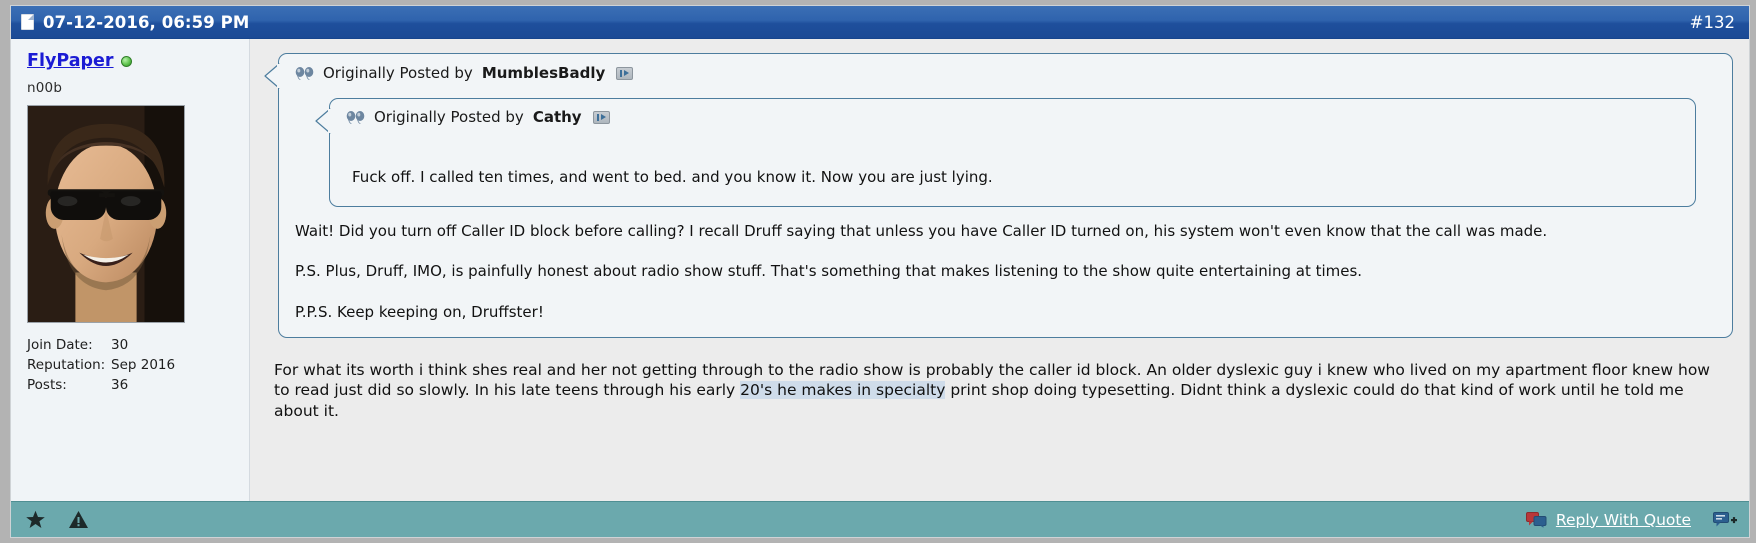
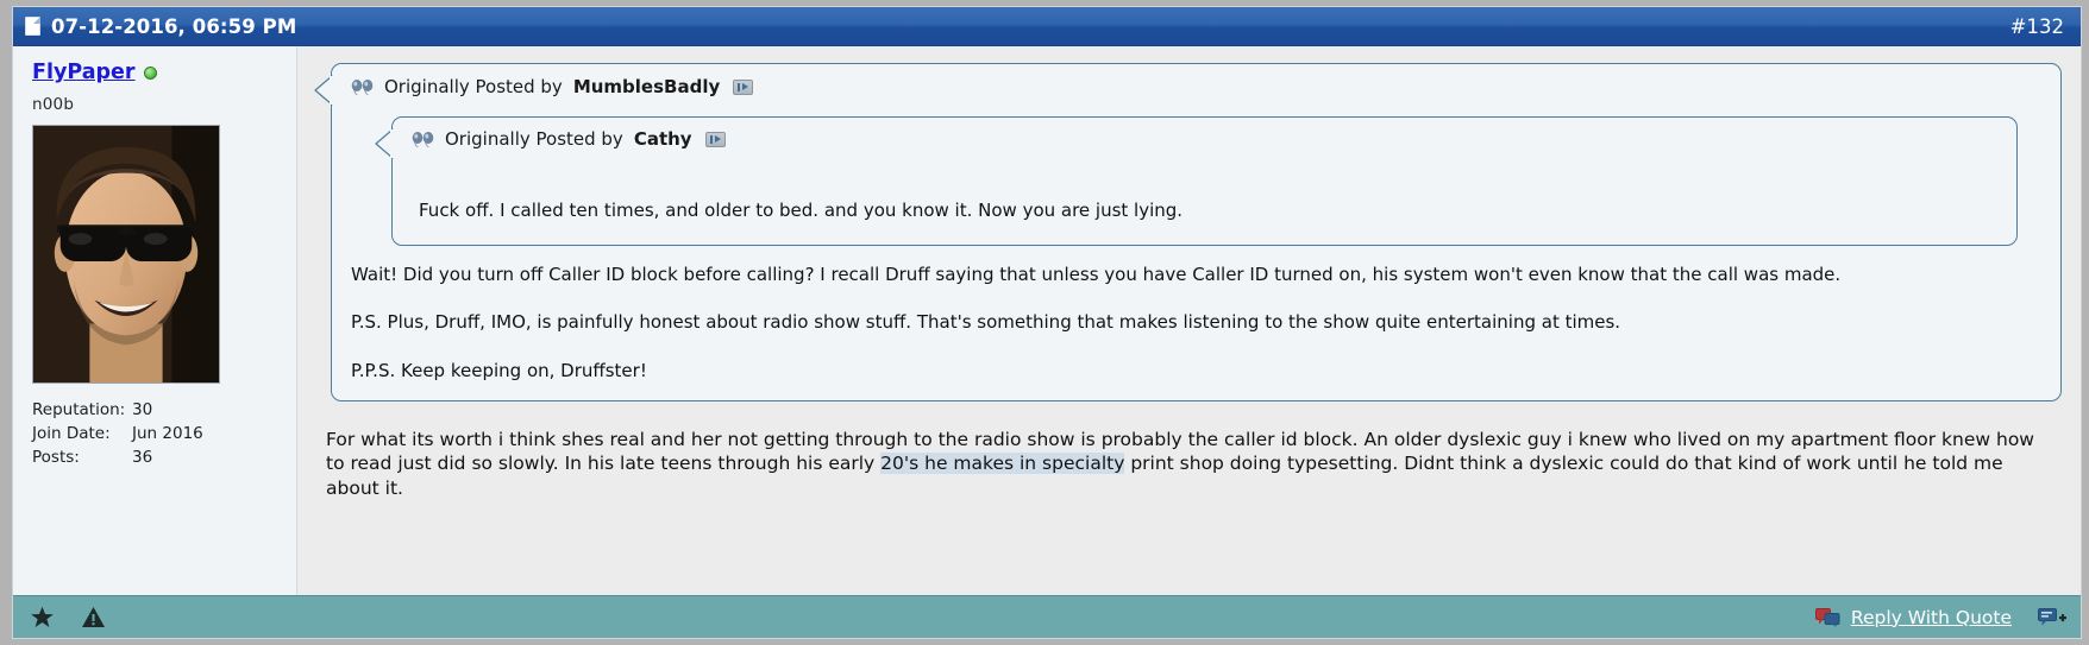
  07-12-2016, 06:59 PM
  #132
  FlyPaper
  n00b
- Join Date:
+ Reputation:
  30
- Reputation:
+ Join Date:
- Sep 2016
+ Jun 2016
  Posts:
  36
  Originally Posted by
  MumblesBadly
  Originally Posted by
  Cathy
- Fuck off. I called ten times, and went to bed. and you know it. Now you are just lying.
+ Fuck off. I called ten times, and older to bed. and you know it. Now you are just lying.
  Wait! Did you turn off Caller ID block before calling? I recall Druff saying that unless you have Caller ID turned on, his system won't even know that the call was made.
  P.S. Plus, Druff, IMO, is painfully honest about radio show stuff. That's something that makes listening to the show quite entertaining at times.
  P.P.S. Keep keeping on, Druffster!
  For what its worth i think shes real and her not getting through to the radio show is probably the caller id block. An older dyslexic guy i knew who lived on my apartment floor knew how to read just did so slowly. In his late teens through his early 20's he makes in specialty print shop doing typesetting. Didnt think a dyslexic could do that kind of work until he told me about it.
  Reply With Quote
